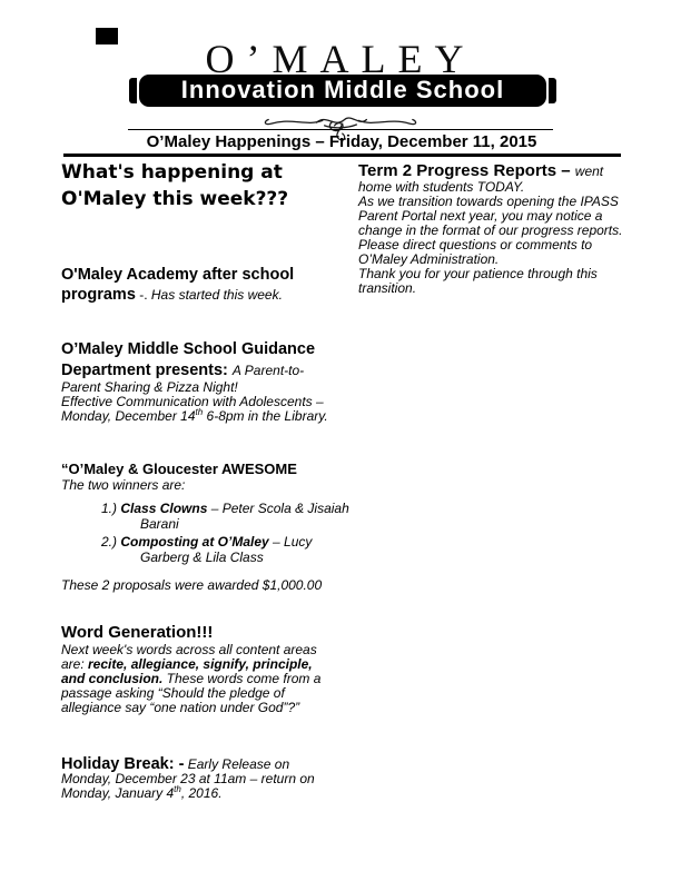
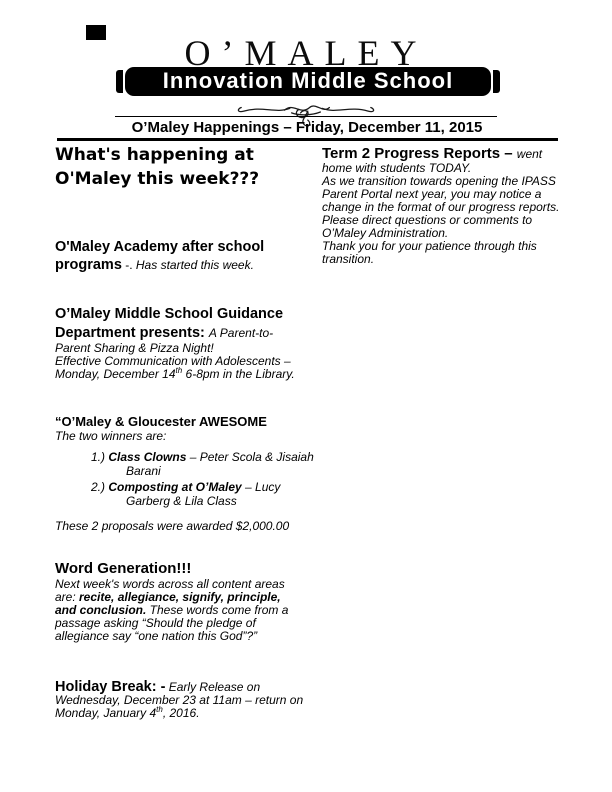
  O’MALEY
  Innovation Middle School
  O’Maley Happenings – Friday, December 11, 2015
  What's happening at
  O'Maley this week???
  O'Maley Academy after school
  programs -. Has started this week.
  O’Maley Middle School Guidance
  Department presents: A Parent-to-
  Parent Sharing & Pizza Night!
  Effective Communication with Adolescents –
  Monday, December 14th 6-8pm in the Library.
  “O’Maley & Gloucester AWESOME
  The two winners are:
  1.) Class Clowns – Peter Scola & Jisaiah Barani
  2.) Composting at O’Maley – Lucy Garberg & Lila Class
- These 2 proposals were awarded $1,000.00
+ These 2 proposals were awarded $2,000.00
  Word Generation!!!
- Next week's words across all content areas are: recite, allegiance, signify, principle, and conclusion. These words come from a passage asking “Should the pledge of allegiance say “one nation under God”?”
+ Next week's words across all content areas are: recite, allegiance, signify, principle, and conclusion. These words come from a passage asking “Should the pledge of allegiance say “one nation this God”?”
  Holiday Break: - Early Release on
- Monday, December 23 at 11am – return on
+ Wednesday, December 23 at 11am – return on
  Monday, January 4th, 2016.
  Term 2 Progress Reports – went
  home with students TODAY.
  As we transition towards opening the IPASS
  Parent Portal next year, you may notice a
  change in the format of our progress reports.
  Please direct questions or comments to
  O’Maley Administration.
  Thank you for your patience through this
  transition.
